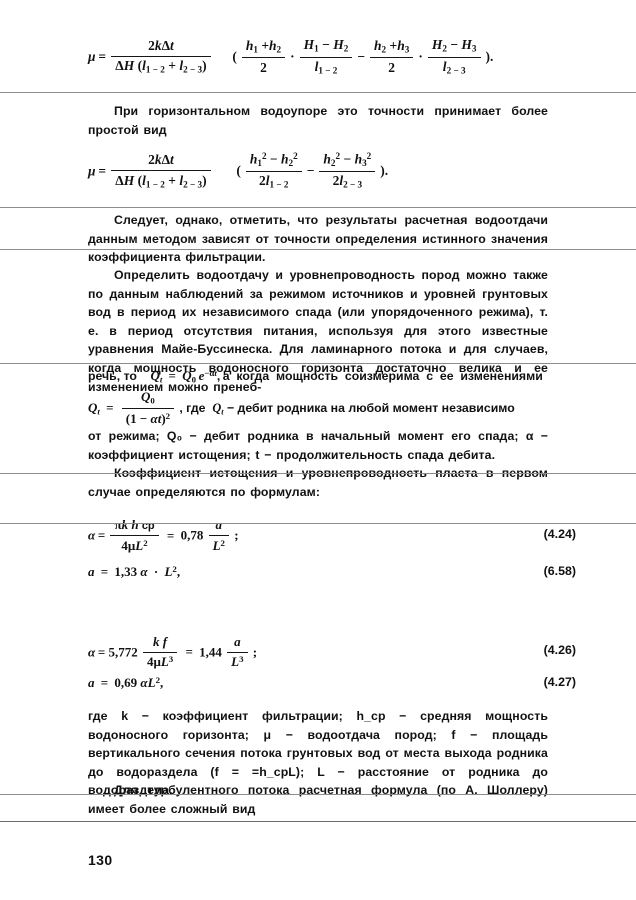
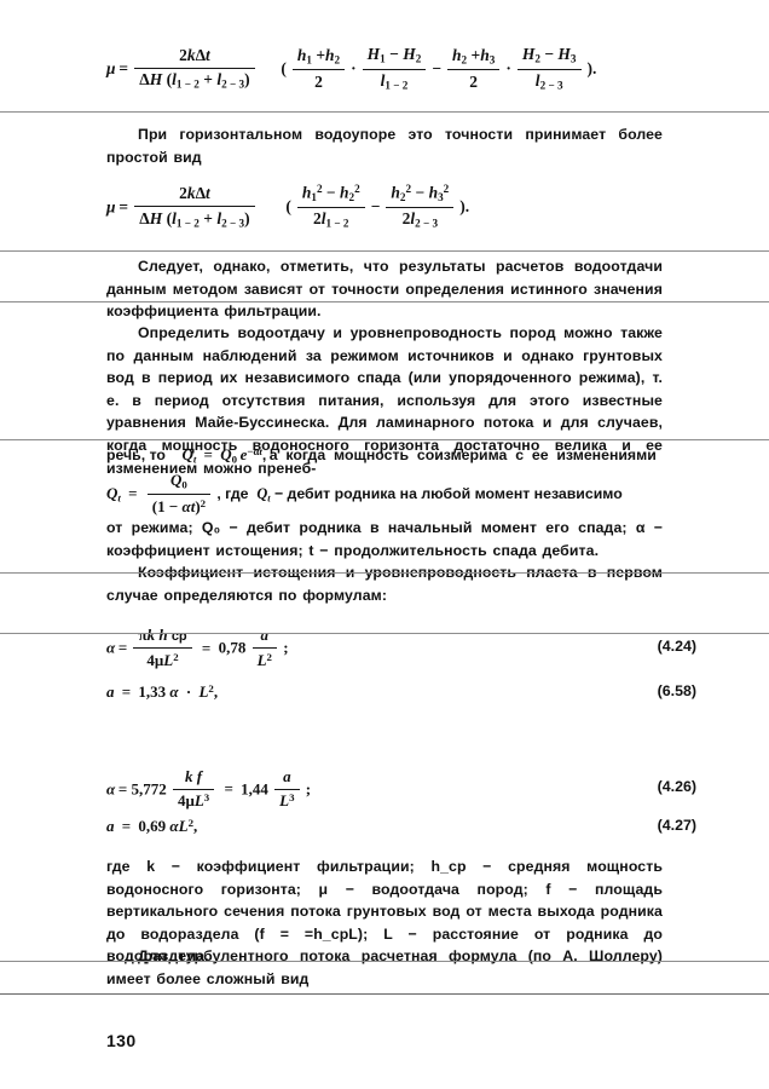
  μ =
  2kΔt
  ΔH (l1 − 2 + l2 − 3)
  (
  h1 +h2
  2
  ·
  H1 − H2
  l1 − 2
  −
  h2 +h3
  2
  ·
  H2 − H3
  l2 − 3
  ).
  При горизонтальном водоупоре это точности принимает более простой вид
  μ =
  2kΔt
  ΔH (l1 − 2 + l2 − 3)
  (
  h12 − h22
  2l1 − 2
  −
  h22 − h32
  2l2 − 3
  ).
- Следует, однако, отметить, что результаты расчетная водоотдачи данным методом зависят от точности определения истинного значения коэффициента фильтрации.
+ Следует, однако, отметить, что результаты расчетов водоотдачи данным методом зависят от точности определения истинного значения коэффициента фильтрации.
- Определить водоотдачу и уровнепроводность пород можно также по данным наблюдений за режимом источников и уровней грунтовых вод в период их независимого спада (или упорядоченного режима), т. е. в период отсутствия питания, используя для этого известные уравнения Майе-Буссинеска. Для ламинарного потока и для случаев, когда мощность водоносного горизонта достаточно велика и ее изменением можно пренеб-
+ Определить водоотдачу и уровнепроводность пород можно также по данным наблюдений за режимом источников и однако грунтовых вод в период их независимого спада (или упорядоченного режима), т. е. в период отсутствия питания, используя для этого известные уравнения Майе-Буссинеска. Для ламинарного потока и для случаев, когда мощность водоносного горизонта достаточно велика и ее изменением можно пренеб-
  речь, то Qt = Q0 e−αt, а когда мощность соизмерима с ее изменениями
  Qt =
  Q0
  (1 − αt)2
  , где Qt − дебит родника на любой момент независимо
  от режима; Q₀ − дебит родника в начальный момент его спада; α − коэффициент истощения; t − продолжительность спада дебита.
  α =
  πk h ср
  4μL2
  = 0,78
  a
  L2
  ;
  (4.24)
  a = 1,33 α · L2,
  (6.58)
  α = 5,772
  k f
  4μL3
  = 1,44
  a
  L3
  ;
  (4.26)
  a = 0,69 αL2,
  (4.27)
  где k − коэффициент фильтрации; h_ср − средняя мощность водоносного горизонта; μ − водоотдача пород; f − площадь вертикального сечения потока грунтовых вод от места выхода родника до водораздела (f = =h_срL); L − расстояние от родника до водораздела.
  Для турбулентного потока расчетная формула (по А. Шоллеру) имеет более сложный вид
  130
